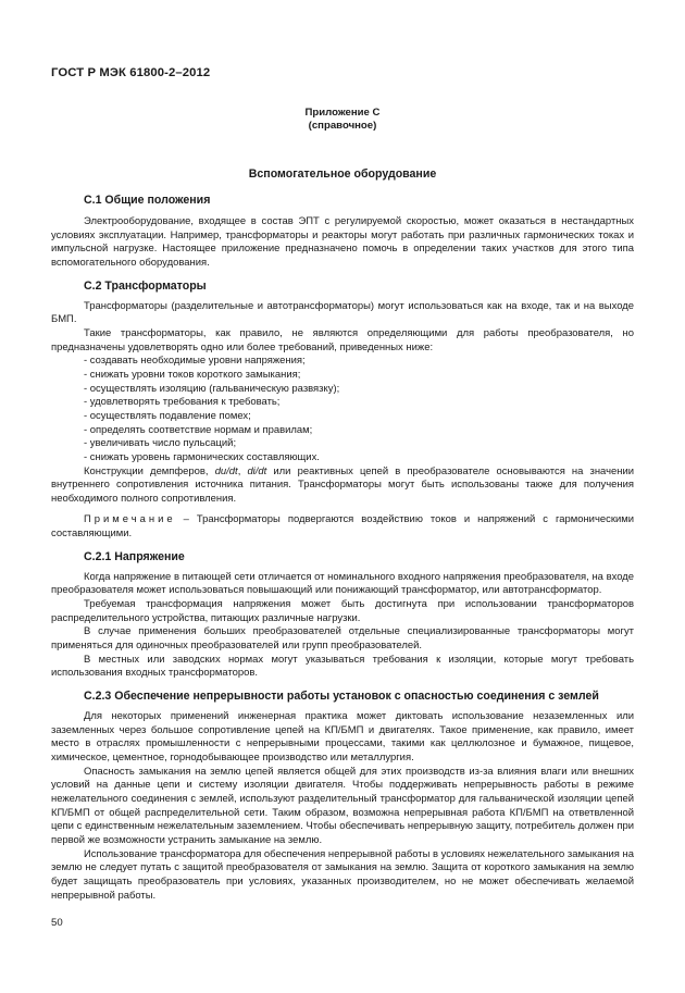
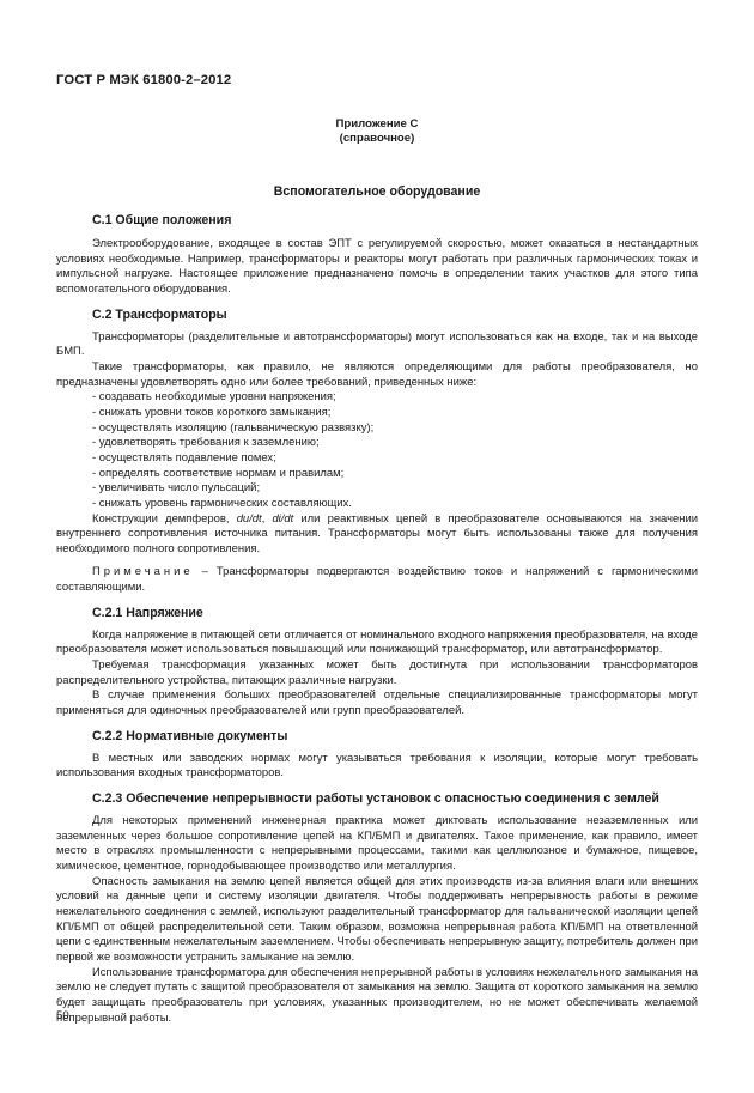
  ГОСТ Р МЭК 61800-2–2012
  Приложение С
  (справочное)
  Вспомогательное оборудование
  С.1 Общие положения
- Электрооборудование, входящее в состав ЭПТ с регулируемой скоростью, может оказаться в нестандартных условиях эксплуатации. Например, трансформаторы и реакторы могут работать при различных гармонических токах и импульсной нагрузке. Настоящее приложение предназначено помочь в определении таких участков для этого типа вспомогательного оборудования.
+ Электрооборудование, входящее в состав ЭПТ с регулируемой скоростью, может оказаться в нестандартных условиях необходимые. Например, трансформаторы и реакторы могут работать при различных гармонических токах и импульсной нагрузке. Настоящее приложение предназначено помочь в определении таких участков для этого типа вспомогательного оборудования.
  С.2 Трансформаторы
  Трансформаторы (разделительные и автотрансформаторы) могут использоваться как на входе, так и на выходе БМП.
  Такие трансформаторы, как правило, не являются определяющими для работы преобразователя, но предназначены удовлетворять одно или более требований, приведенных ниже:
  - создавать необходимые уровни напряжения;
  - снижать уровни токов короткого замыкания;
  - осуществлять изоляцию (гальваническую развязку);
- - удовлетворять требования к требовать;
+ - удовлетворять требования к заземлению;
  - осуществлять подавление помех;
  - определять соответствие нормам и правилам;
  - увеличивать число пульсаций;
  - снижать уровень гармонических составляющих.
  Конструкции демпферов, du/dt, di/dt или реактивных цепей в преобразователе основываются на значении внутреннего сопротивления источника питания. Трансформаторы могут быть использованы также для получения необходимого полного сопротивления.
  Примечание – Трансформаторы подвергаются воздействию токов и напряжений с гармоническими составляющими.
  С.2.1 Напряжение
  Когда напряжение в питающей сети отличается от номинального входного напряжения преобразователя, на входе преобразователя может использоваться повышающий или понижающий трансформатор, или автотрансформатор.
- Требуемая трансформация напряжения может быть достигнута при использовании трансформаторов распределительного устройства, питающих различные нагрузки.
+ Требуемая трансформация указанных может быть достигнута при использовании трансформаторов распределительного устройства, питающих различные нагрузки.
  В случае применения больших преобразователей отдельные специализированные трансформаторы могут применяться для одиночных преобразователей или групп преобразователей.
+ С.2.2 Нормативные документы
  В местных или заводских нормах могут указываться требования к изоляции, которые могут требовать использования входных трансформаторов.
  С.2.3 Обеспечение непрерывности работы установок с опасностью соединения с землей
  Для некоторых применений инженерная практика может диктовать использование незаземленных или заземленных через большое сопротивление цепей на КП/БМП и двигателях. Такое применение, как правило, имеет место в отраслях промышленности с непрерывными процессами, такими как целлюлозное и бумажное, пищевое, химическое, цементное, горнодобывающее производство или металлургия.
  Опасность замыкания на землю цепей является общей для этих производств из-за влияния влаги или внешних условий на данные цепи и систему изоляции двигателя. Чтобы поддерживать непрерывность работы в режиме нежелательного соединения с землей, используют разделительный трансформатор для гальванической изоляции цепей КП/БМП от общей распределительной сети. Таким образом, возможна непрерывная работа КП/БМП на ответвленной цепи с единственным нежелательным заземлением. Чтобы обеспечивать непрерывную защиту, потребитель должен при первой же возможности устранить замыкание на землю.
  Использование трансформатора для обеспечения непрерывной работы в условиях нежелательного замыкания на землю не следует путать с защитой преобразователя от замыкания на землю. Защита от короткого замыкания на землю будет защищать преобразователь при условиях, указанных производителем, но не может обеспечивать желаемой непрерывной работы.
  50
